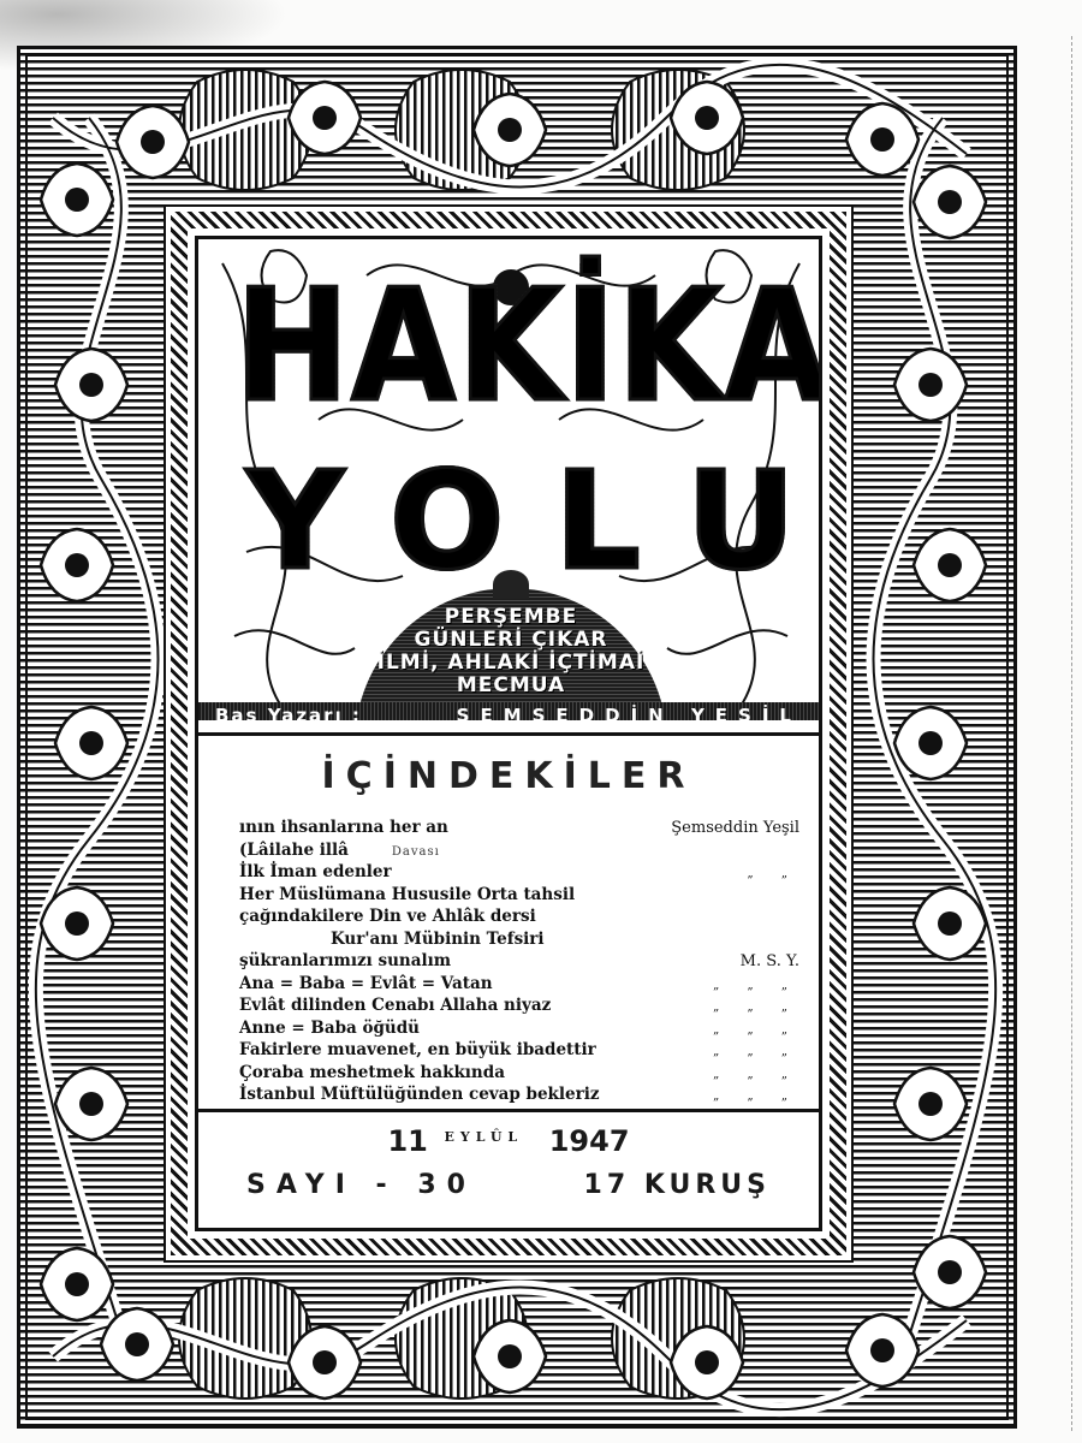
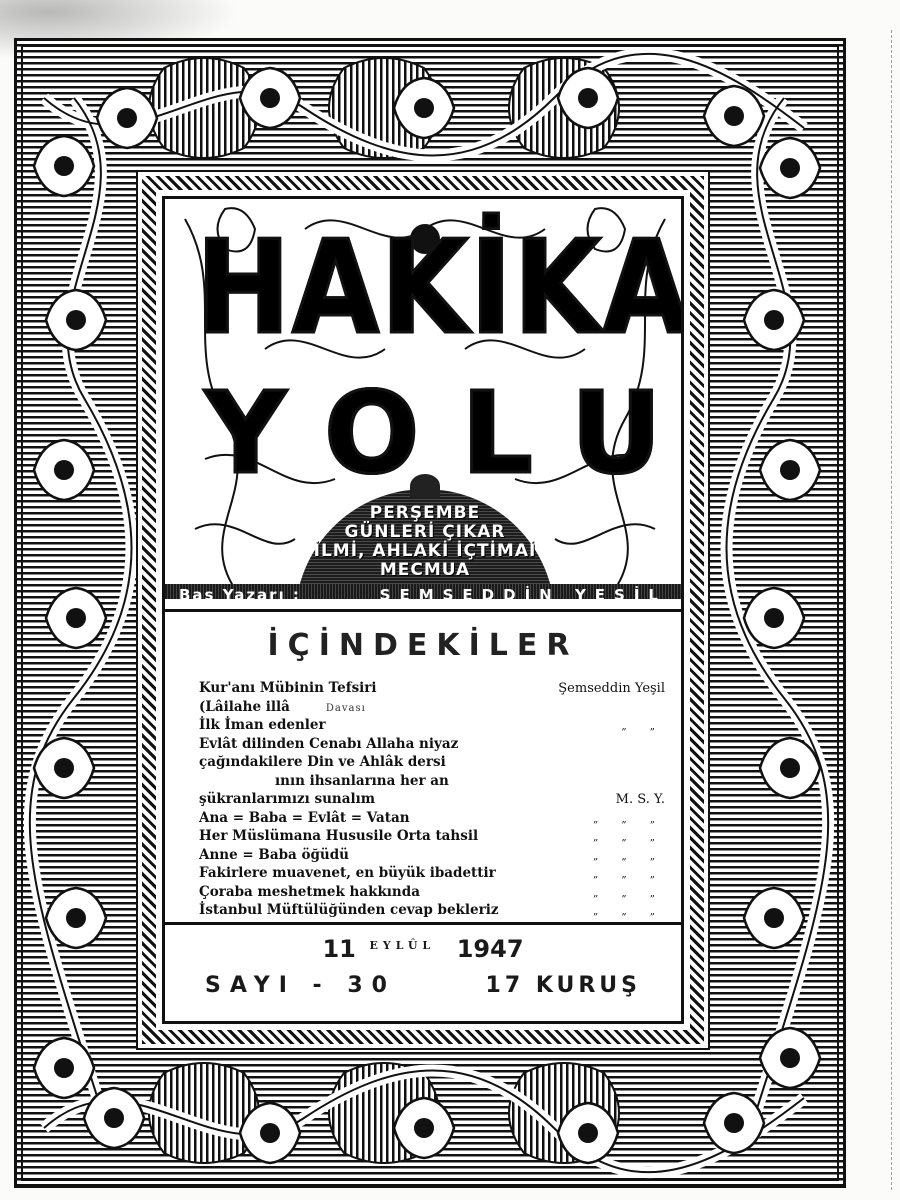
  HAKİKA
  YOLU
  PERŞEMBE
  GÜNLERİ ÇIKAR
  İLMİ, AHLAKİ İÇTİMAİ
  MECMUA
  Baş Yazarı :
  ŞEMSEDDİN YEŞİL
  İÇİNDEKİLER
- ının ihsanlarına her an
+ Kur'anı Mübinin Tefsiri
  Şemseddin Yeşil
  (Lâilahe illâ Davası
  İlk İman edenler
  „ „
- Her Müslümana Hususile Orta tahsil
+ Evlât dilinden Cenabı Allaha niyaz
  çağındakilere Din ve Ahlâk dersi
- Kur'anı Mübinin Tefsiri
+ ının ihsanlarına her an
  şükranlarımızı sunalım
  M. S. Y.
  Ana = Baba = Evlât = Vatan
  „ „ „
- Evlât dilinden Cenabı Allaha niyaz
+ Her Müslümana Hususile Orta tahsil
  „ „ „
  Anne = Baba öğüdü
  „ „ „
  Fakirlere muavenet, en büyük ibadettir
  „ „ „
  Çoraba meshetmek hakkında
  „ „ „
  İstanbul Müftülüğünden cevap bekleriz
  „ „ „
  11 EYLÛL 1947
  SAYI - 30
  17 KURUŞ
